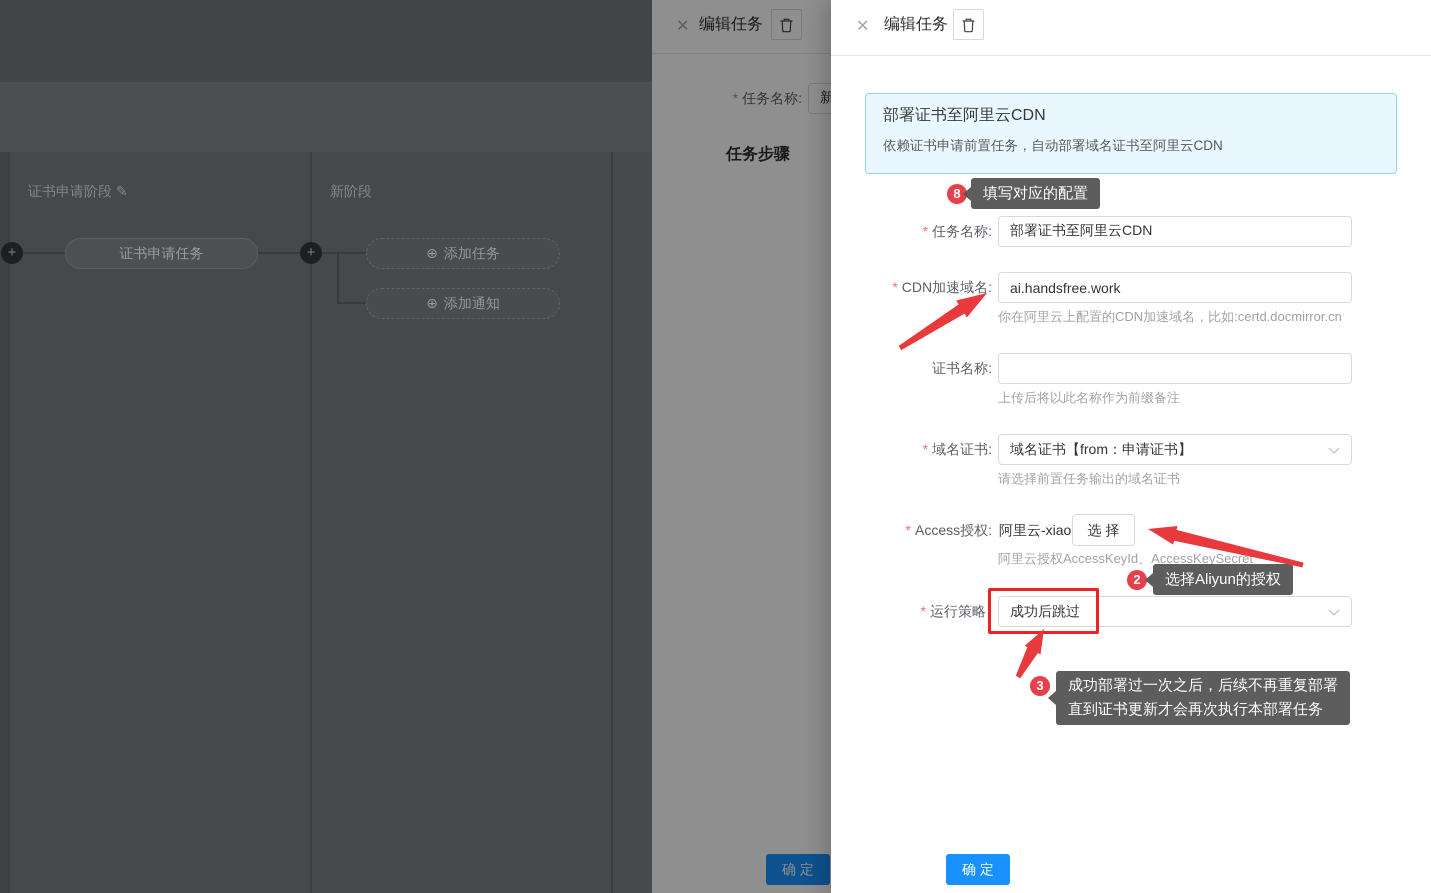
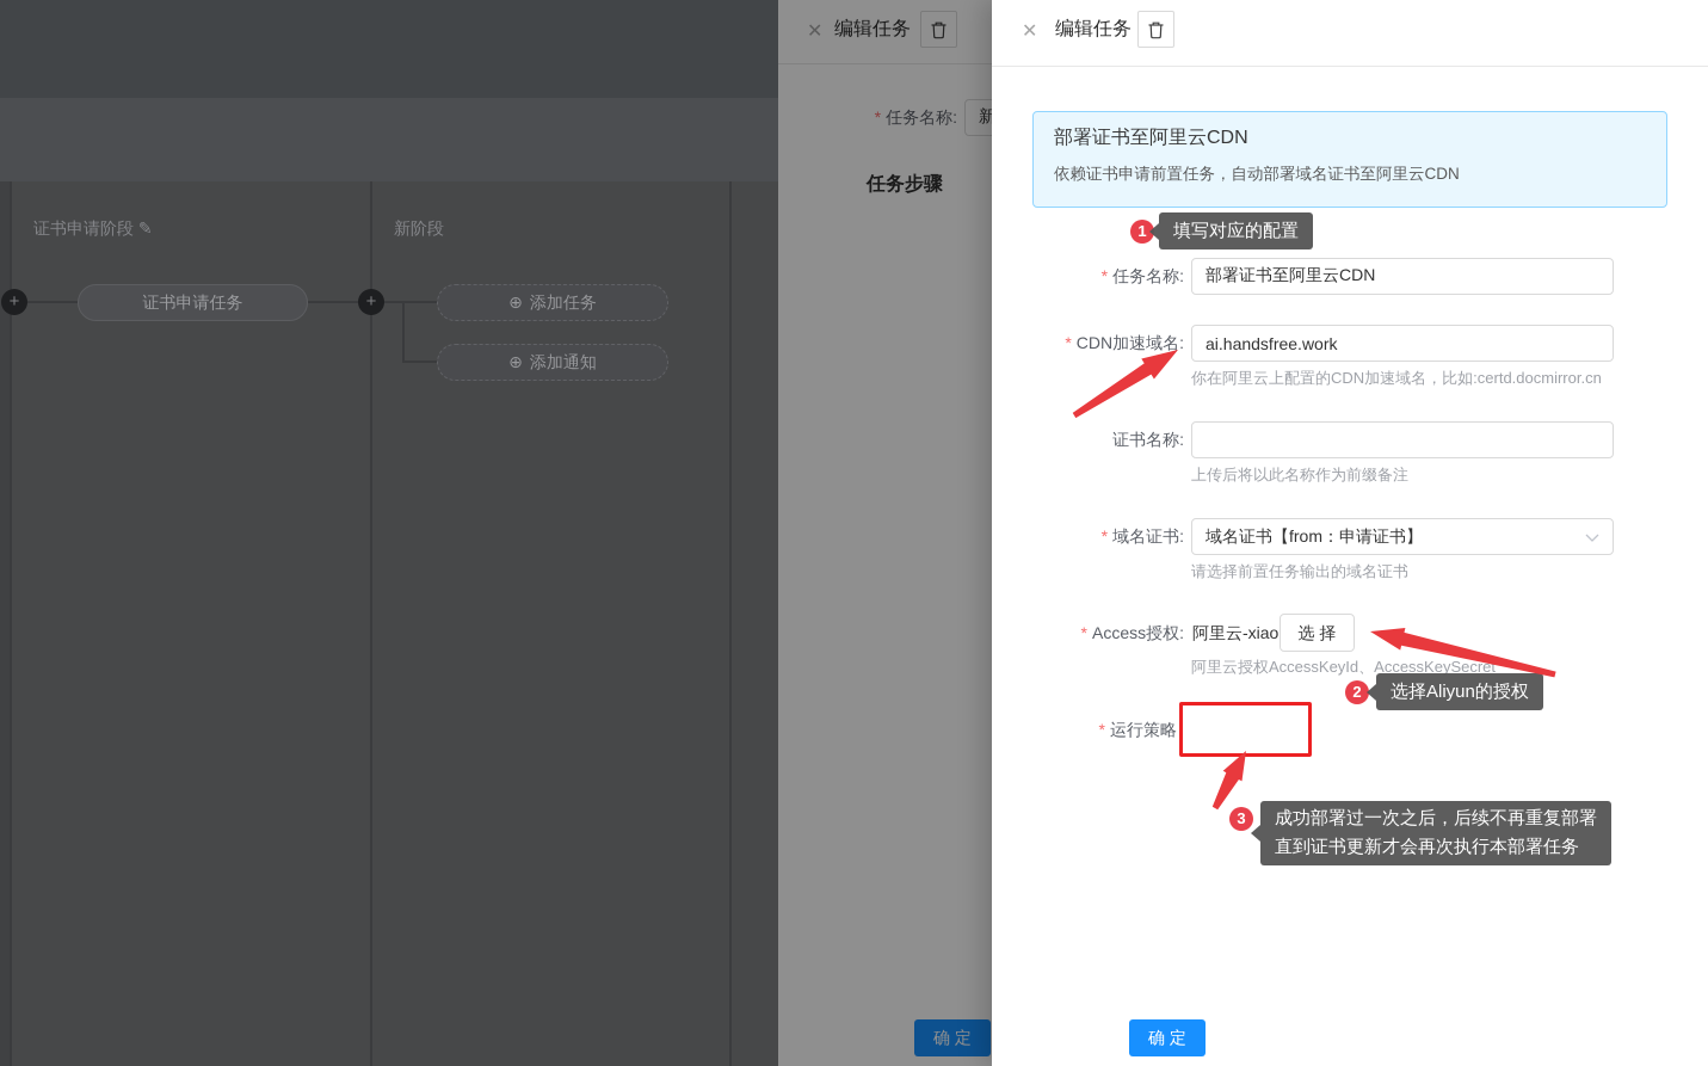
  证书申请阶段 ✎
  新阶段
  +
  +
  证书申请任务
  ⊕ 添加任务
  ⊕ 添加通知
  ✕
  编辑任务
  任务名称:
  新
  任务步骤
  确 定
  ✕
  编辑任务
  部署证书至阿里云CDN
  依赖证书申请前置任务，自动部署域名证书至阿里云CDN
- 8
+ 1
  填写对应的配置
  任务名称:
  部署证书至阿里云CDN
  CDN加速域名:
  ai.handsfree.work
  你在阿里云上配置的CDN加速域名，比如:certd.docmirror.cn
  证书名称:
  上传后将以此名称作为前缀备注
  域名证书:
  域名证书【from：申请证书】
  请选择前置任务输出的域名证书
  Access授权:
  阿里云-xiao
  选 择
  阿里云授权AccessKeyId、AccessKeySecret
  2
  选择Aliyun的授权
  运行策略
- 成功后跳过
  3
  成功部署过一次之后，后续不再重复部署
  直到证书更新才会再次执行本部署任务
  确 定
